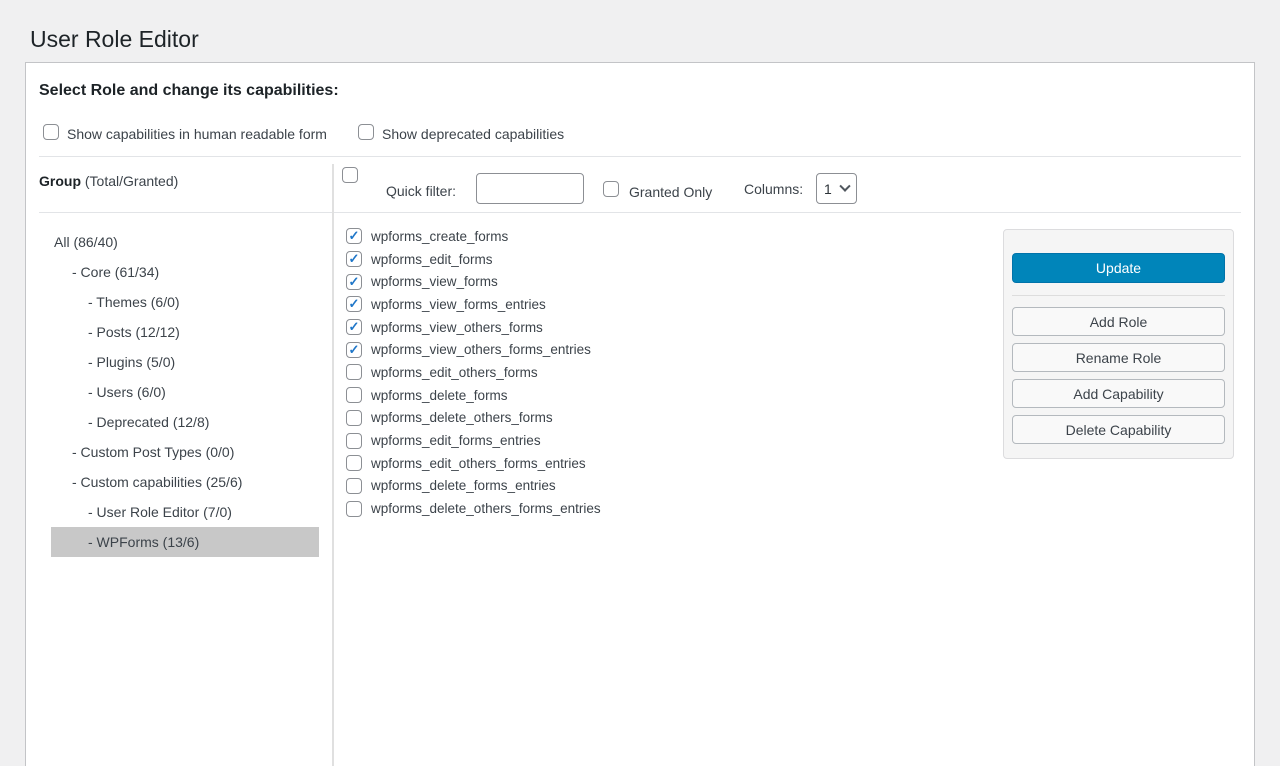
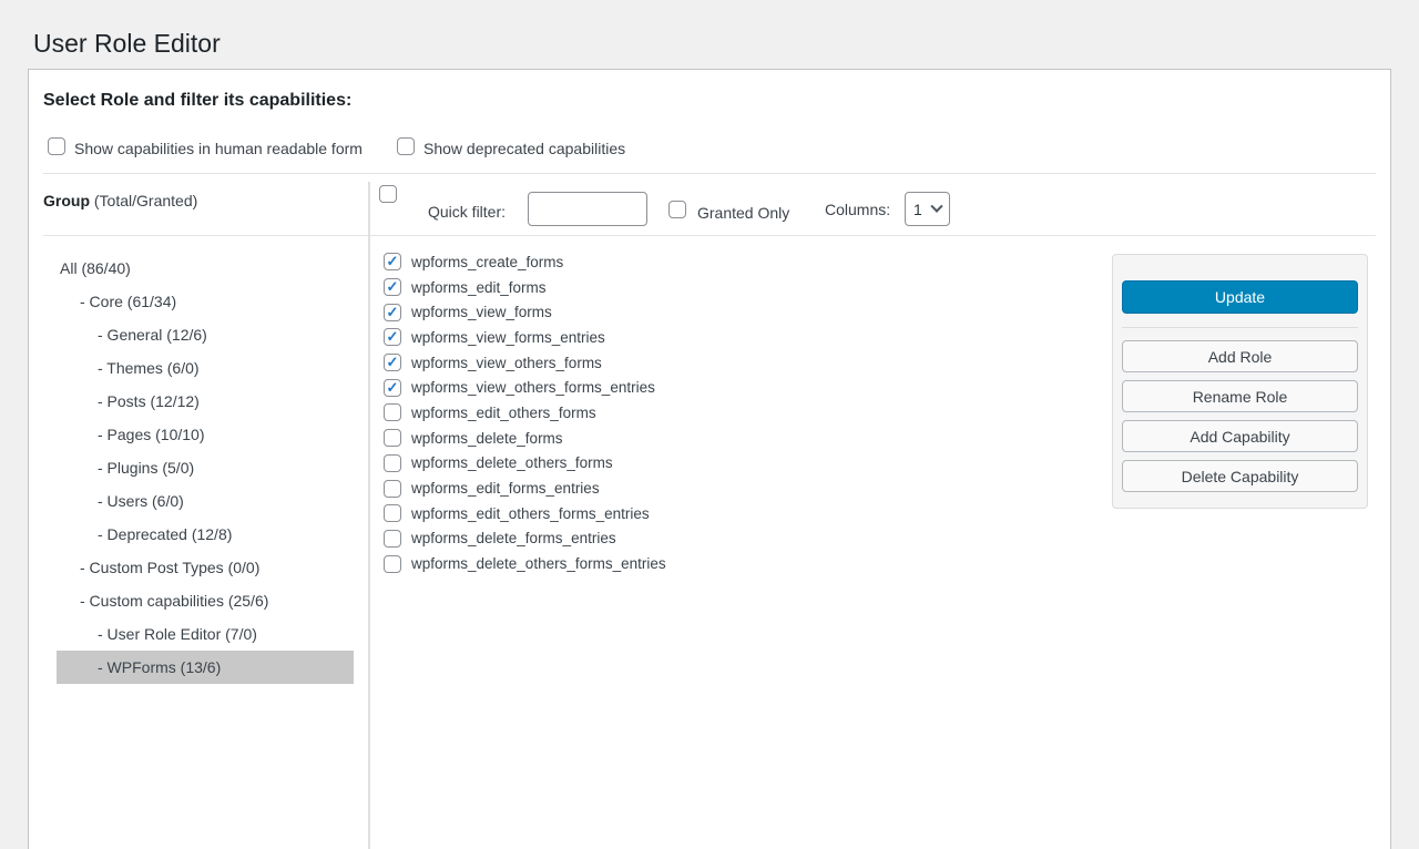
  User Role Editor
- Select Role and change its capabilities:
+ Select Role and filter its capabilities:
  Show capabilities in human readable form
  Show deprecated capabilities
  Group (Total/Granted)
  Quick filter:
  Granted Only
  Columns:
  1
  All (86/40)
  - Core (61/34)
+ - General (12/6)
  - Themes (6/0)
  - Posts (12/12)
+ - Pages (10/10)
  - Plugins (5/0)
  - Users (6/0)
  - Deprecated (12/8)
  - Custom Post Types (0/0)
  - Custom capabilities (25/6)
  - User Role Editor (7/0)
  - WPForms (13/6)
  ✓
  wpforms_create_forms
  ✓
  wpforms_edit_forms
  ✓
  wpforms_view_forms
  ✓
  wpforms_view_forms_entries
  ✓
  wpforms_view_others_forms
  ✓
  wpforms_view_others_forms_entries
  wpforms_edit_others_forms
  wpforms_delete_forms
  wpforms_delete_others_forms
  wpforms_edit_forms_entries
  wpforms_edit_others_forms_entries
  wpforms_delete_forms_entries
  wpforms_delete_others_forms_entries
  Update
  Add Role
  Rename Role
  Add Capability
  Delete Capability
